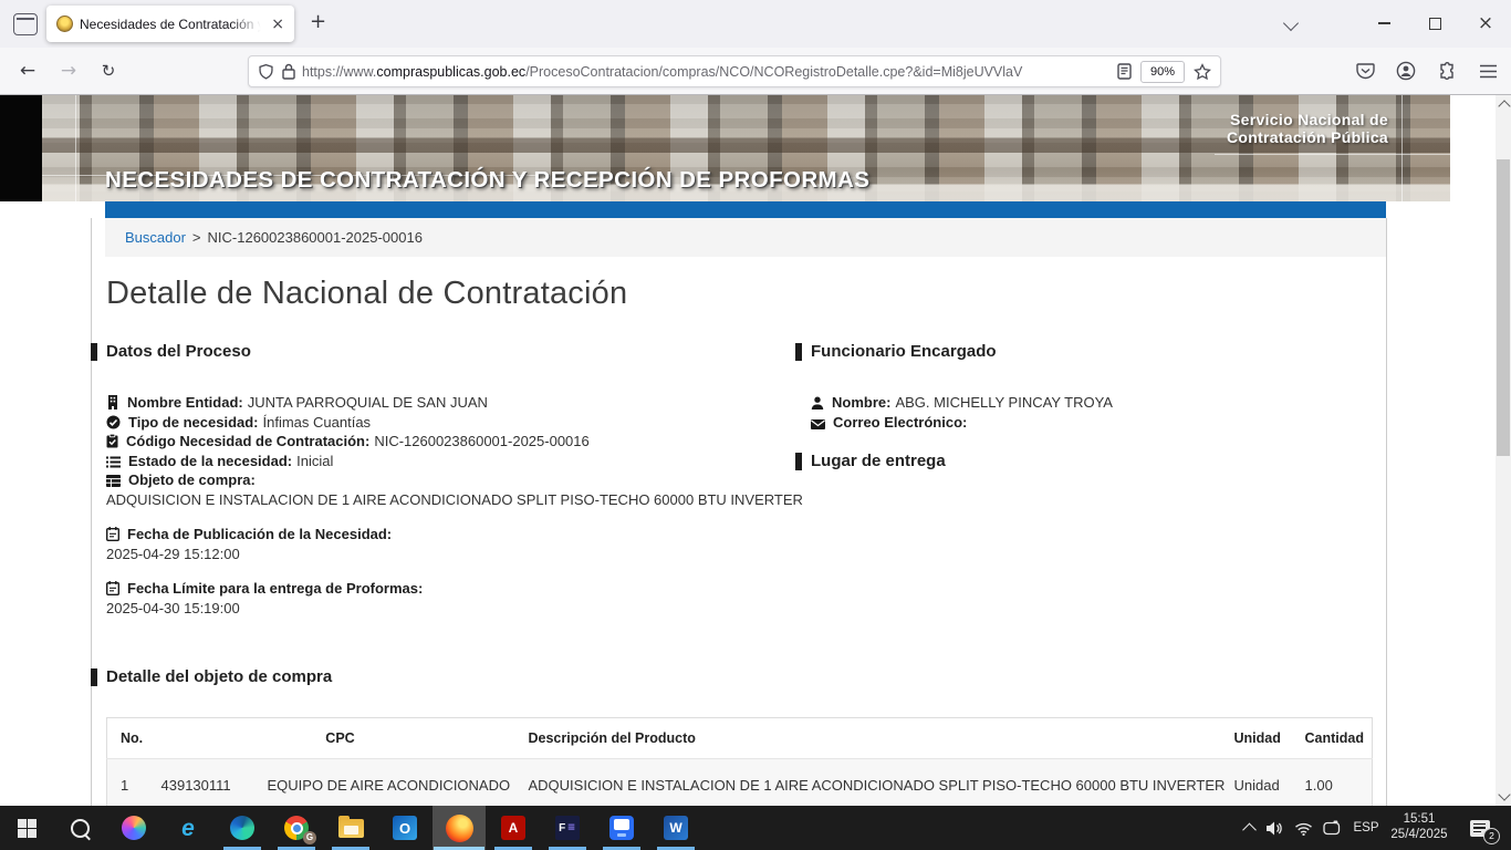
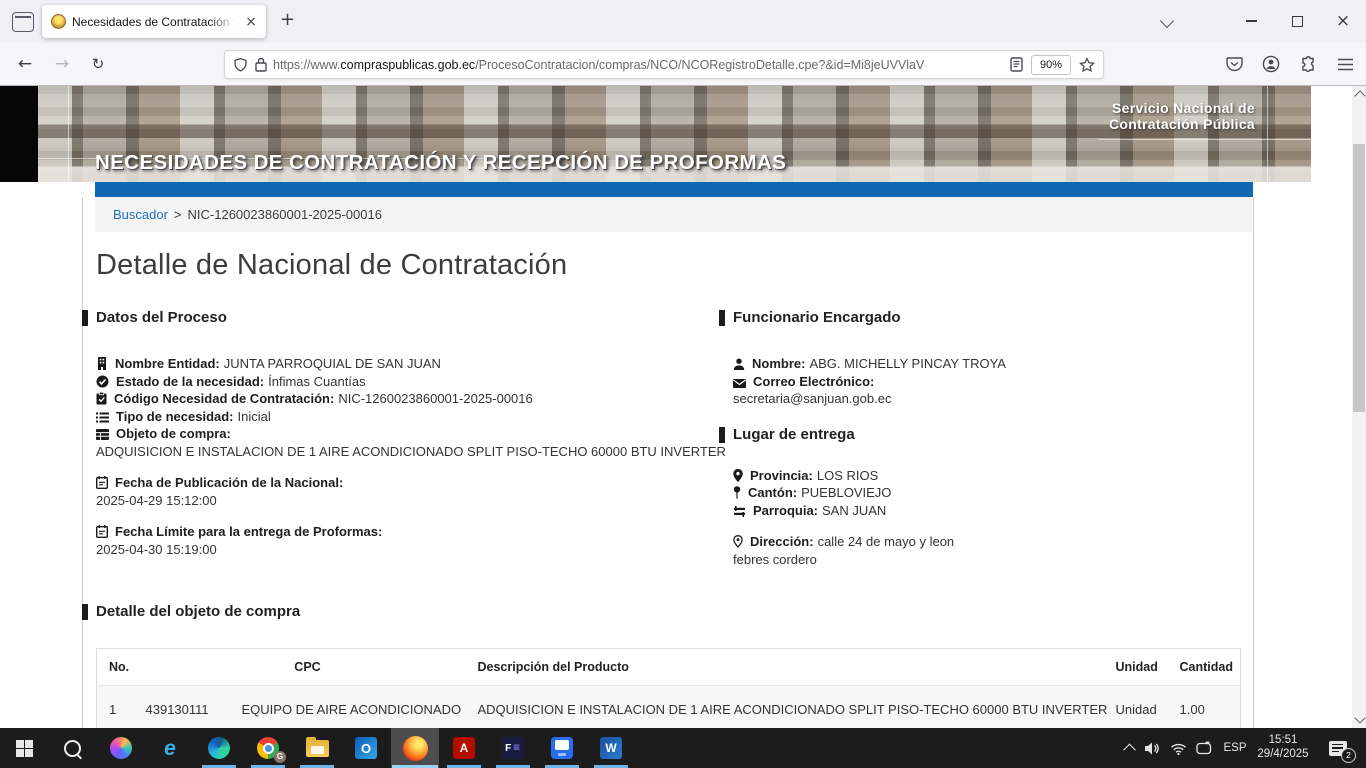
  Necesidades de Contratación y
  ×
  +
  ×
  ←
  →
  ↻
  https://www.compraspublicas.gob.ec/ProcesoContratacion/compras/NCO/NCORegistroDetalle.cpe?&id=Mi8jeUVVlaV
  90%
  Servicio Nacional de
  Contratación Pública
  NECESIDADES DE CONTRATACIÓN Y RECEPCIÓN DE PROFORMAS
  Buscador
  >
  NIC-1260023860001-2025-00016
  Detalle de Nacional de Contratación
  Datos del Proceso
  Nombre Entidad: JUNTA PARROQUIAL DE SAN JUAN
- Tipo de necesidad: Ínfimas Cuantías
+ Estado de la necesidad: Ínfimas Cuantías
  Código Necesidad de Contratación: NIC-1260023860001-2025-00016
- Estado de la necesidad: Inicial
+ Tipo de necesidad: Inicial
  Objeto de compra:
  ADQUISICION E INSTALACION DE 1 AIRE ACONDICIONADO SPLIT PISO-TECHO 60000 BTU INVERTER
- Fecha de Publicación de la Necesidad:
+ Fecha de Publicación de la Nacional:
  2025-04-29 15:12:00
  Fecha Límite para la entrega de Proformas:
  2025-04-30 15:19:00
  Funcionario Encargado
  Nombre: ABG. MICHELLY PINCAY TROYA
  Correo Electrónico:
+ secretaria@sanjuan.gob.ec
  Lugar de entrega
+ Provincia: LOS RIOS
+ Cantón: PUEBLOVIEJO
+ Parroquia: SAN JUAN
+ Dirección: calle 24 de mayo y leon febres cordero
  Detalle del objeto de compra
  No.	CPC	Descripción del Producto	Unidad	Cantidad
  1	439130111	EQUIPO DE AIRE ACONDICIONADO	ADQUISICION E INSTALACION DE 1 AIRE ACONDICIONADO SPLIT PISO-TECHO 60000 BTU INVERTER	Unidad	1.00
  e
  G
  O
  A
  F
  ≡
  W
  ESP
  15:51
- 25/4/2025
+ 29/4/2025
  2
